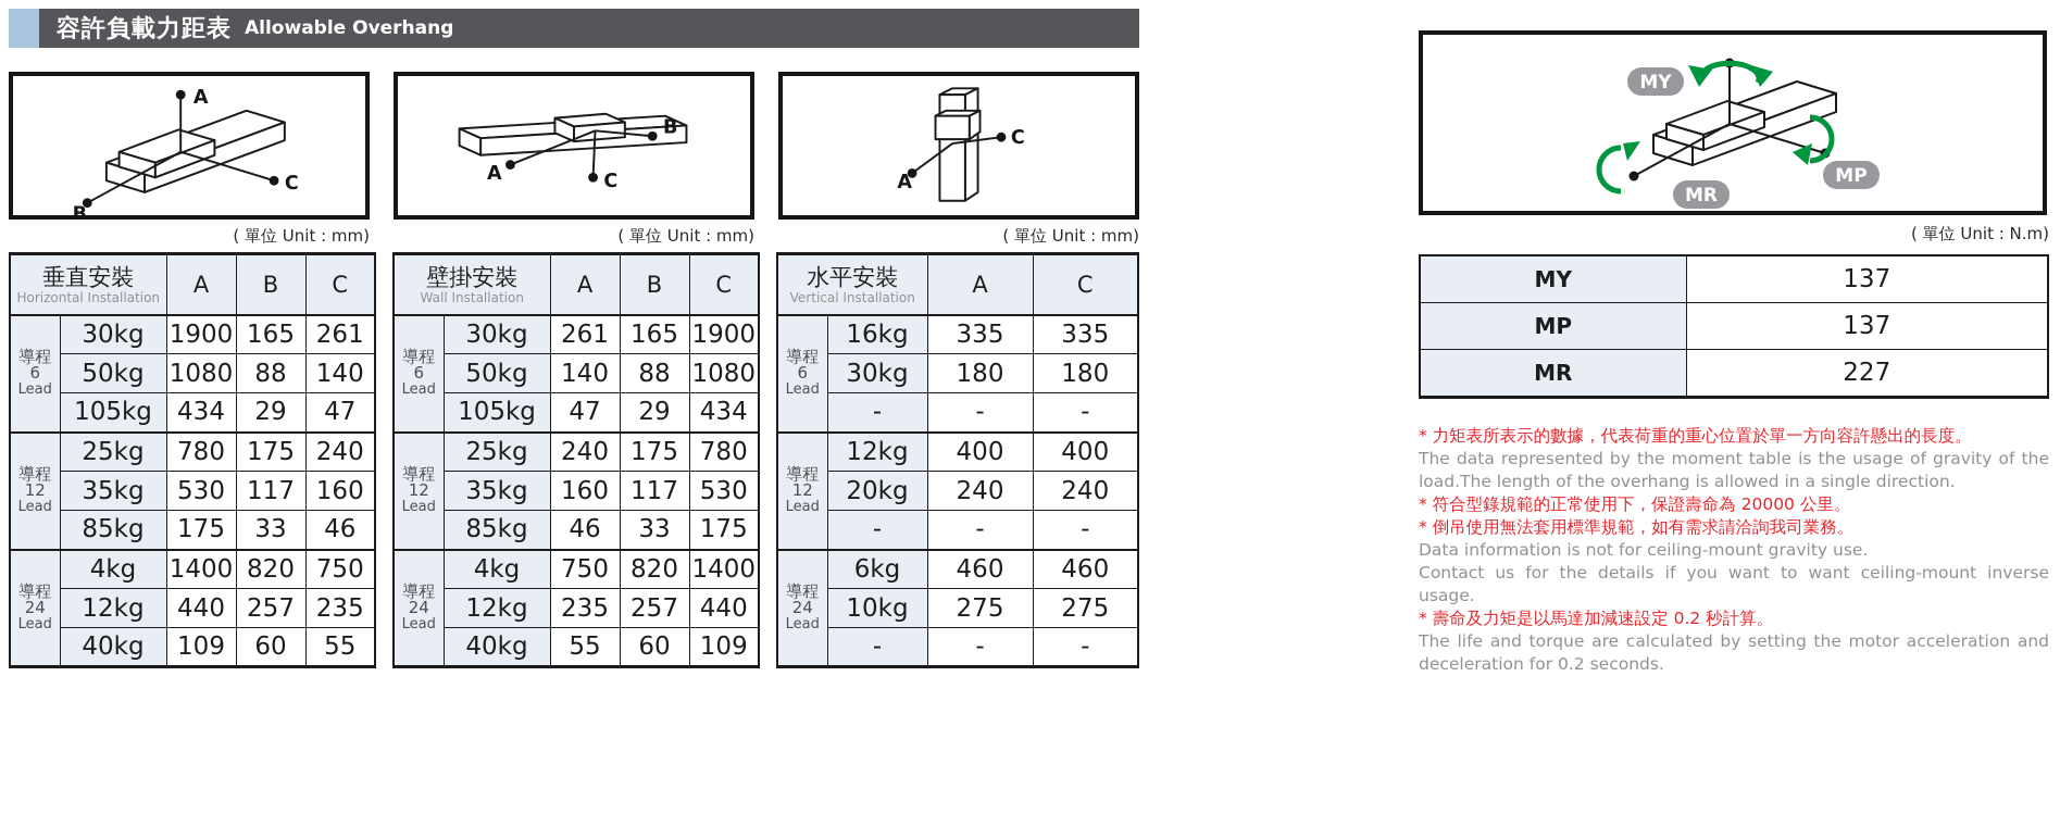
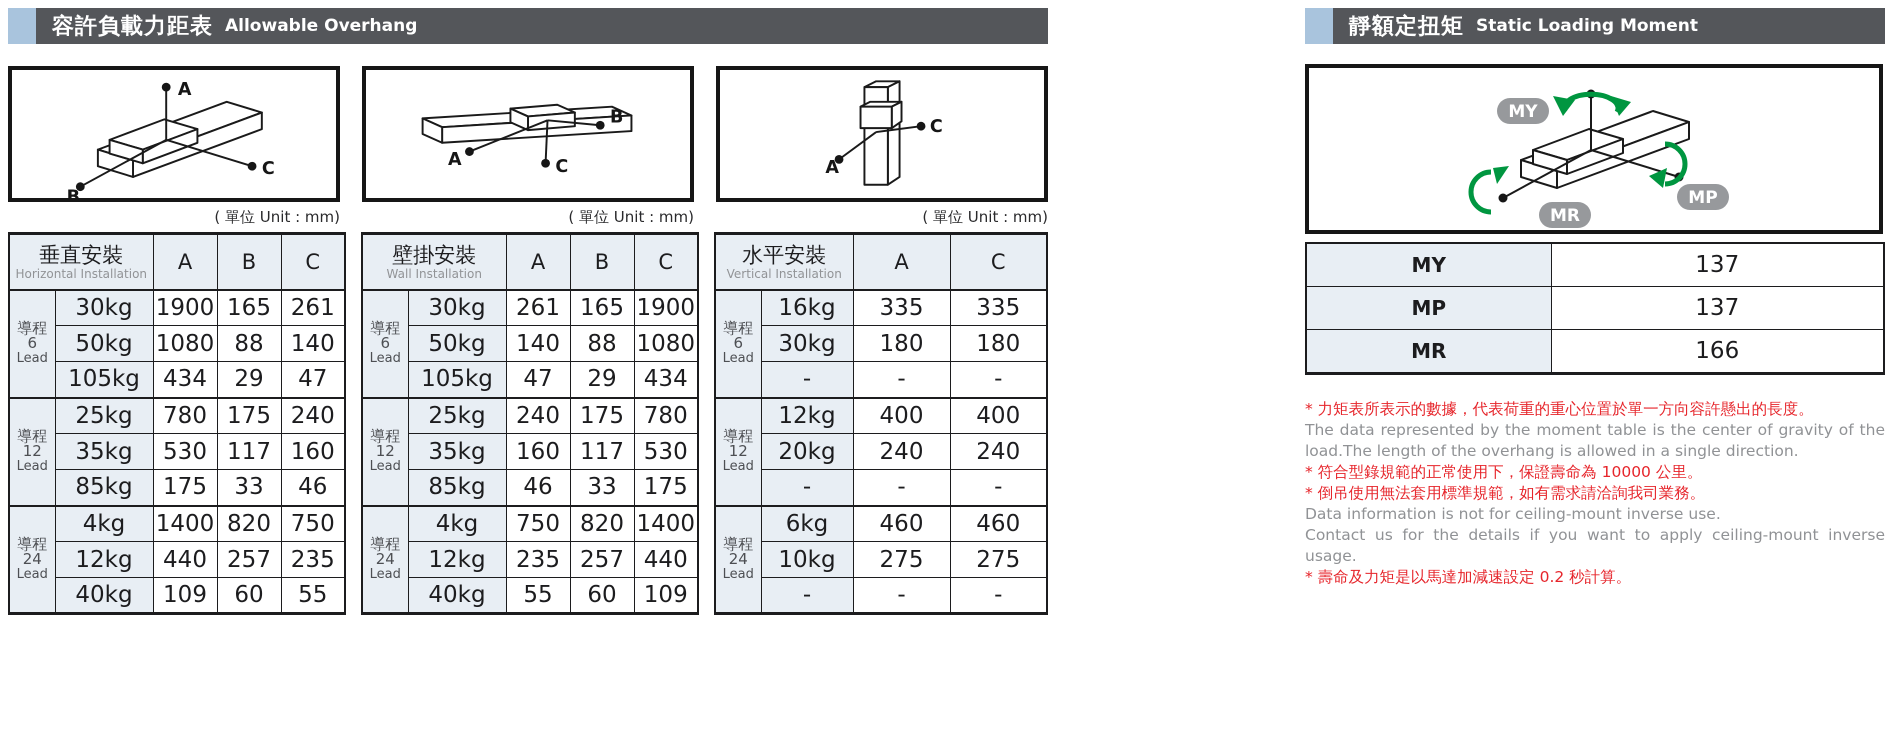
  容許負載力距表
  Allowable Overhang
  A
  B
  C
  A
  B
  C
  A
  C
  ( 單位 Unit : mm)
  ( 單位 Unit : mm)
  ( 單位 Unit : mm)
  垂直安裝Horizontal Installation	A	B	C
  導程6Lead	30kg	1900	165	261
  50kg	1080	88	140
  105kg	434	29	47
  導程12Lead	25kg	780	175	240
  35kg	530	117	160
  85kg	175	33	46
  導程24Lead	4kg	1400	820	750
  12kg	440	257	235
  40kg	109	60	55
  壁掛安裝Wall Installation	A	B	C
  導程6Lead	30kg	261	165	1900
  50kg	140	88	1080
  105kg	47	29	434
  導程12Lead	25kg	240	175	780
  35kg	160	117	530
  85kg	46	33	175
  導程24Lead	4kg	750	820	1400
  12kg	235	257	440
  40kg	55	60	109
  水平安裝Vertical Installation	A	C
  導程6Lead	16kg	335	335
  30kg	180	180
  -	-	-
  導程12Lead	12kg	400	400
  20kg	240	240
  -	-	-
  導程24Lead	6kg	460	460
  10kg	275	275
  -	-	-
+ 靜額定扭矩
+ Static Loading Moment
  MY
  MP
  MR
- ( 單位 Unit : N.m)
  MY	137
  MP	137
- MR	227
+ MR	166
  * 力矩表所表示的數據，代表荷重的重心位置於單一方向容許懸出的長度。
- The data represented by the moment table is the usage of gravity of the load.The length of the overhang is allowed in a single direction.
+ The data represented by the moment table is the center of gravity of the load.The length of the overhang is allowed in a single direction.
- * 符合型錄規範的正常使用下，保證壽命為 20000 公里。
+ * 符合型錄規範的正常使用下，保證壽命為 10000 公里。
  * 倒吊使用無法套用標準規範，如有需求請洽詢我司業務。
- Data information is not for ceiling-mount gravity use.
+ Data information is not for ceiling-mount inverse use.
- Contact us for the details if you want to want ceiling-mount inverse usage.
+ Contact us for the details if you want to apply ceiling-mount inverse usage.
  * 壽命及力矩是以馬達加減速設定 0.2 秒計算。
- The life and torque are calculated by setting the motor acceleration and deceleration for 0.2 seconds.
